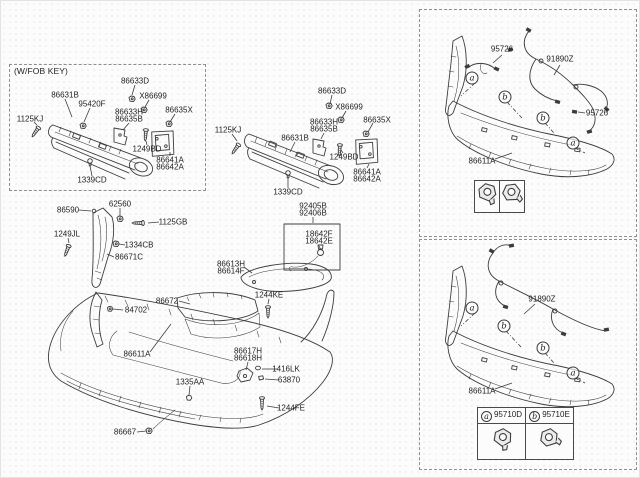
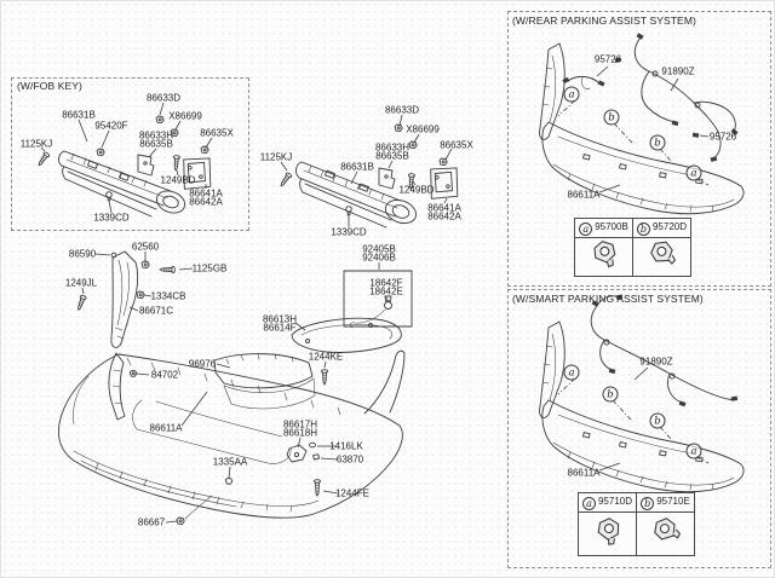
  (W/FOB KEY)
+ (W/REAR PARKING ASSIST SYSTEM)
+ (W/SMART PARKING ASSIST SYSTEM)
  86631B
  95420F
  86633D
  X86699
  86633H
  86635B
  86635X
  1125KJ
  1249BD
  86641A
  86642A
  1339CD
  86633D
  X86699
  86633H
  86635B
  86635X
  1125KJ
  86631B
  1249BD
  86641A
  86642A
  1339CD
  86590
  62560
  1125GB
  1249JL
  1334CB
  86671C
  92405B
  92406B
  18642F
  18642E
  86613H
  86614F
- 86672
+ 96976
  84702
  1244KE
  86611A
  86617H
  86618H
  1335AA
  1416LK
  63870
  1244FE
  86667
  95726
  91890Z
  95726
  86611A
  a
  b
  b
  a
+ a 95700B	b 95720D
  91890Z
  86611A
  a
  b
  b
  a
  a 95710D	b 95710E
